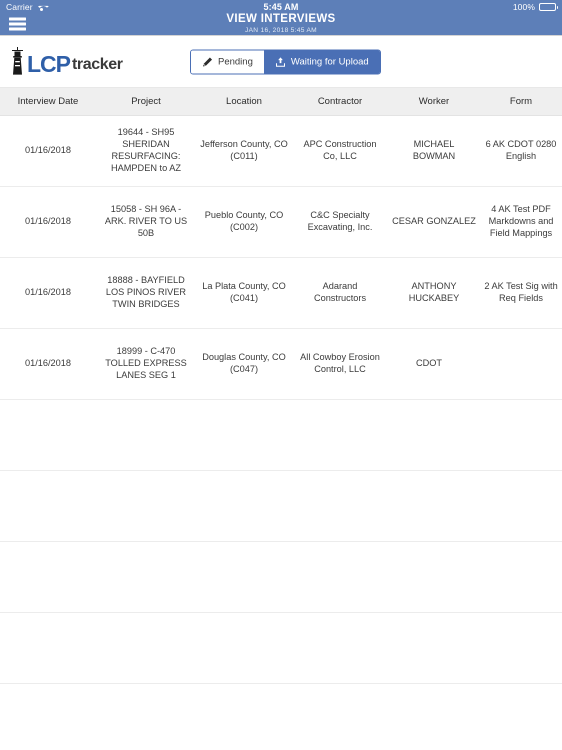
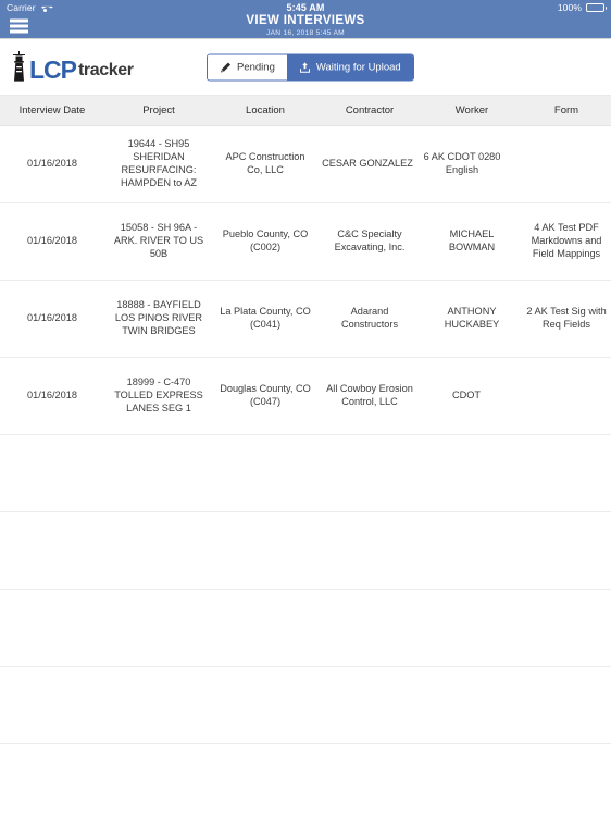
  Carrier
  5:45 AM
  100%
  VIEW INTERVIEWS
  LCP
  tracker
  Pending
  Waiting for Upload
  Interview Date
  Project
  Location
  Contractor
  Worker
  Form
  01/16/2018
  19644 - SH95 SHERIDAN RESURFACING: HAMPDEN to AZ
- Jefferson County, CO (C011)
  APC Construction Co, LLC
- MICHAEL BOWMAN
+ CESAR GONZALEZ
  6 AK CDOT 0280 English
  01/16/2018
  15058 - SH 96A - ARK. RIVER TO US 50B
  Pueblo County, CO (C002)
  C&C Specialty Excavating, Inc.
- CESAR GONZALEZ
+ MICHAEL BOWMAN
  4 AK Test PDF Markdowns and Field Mappings
  01/16/2018
  18888 - BAYFIELD LOS PINOS RIVER TWIN BRIDGES
  La Plata County, CO (C041)
  Adarand Constructors
  ANTHONY HUCKABEY
  2 AK Test Sig with Req Fields
  01/16/2018
  18999 - C-470 TOLLED EXPRESS LANES SEG 1
  Douglas County, CO (C047)
  All Cowboy Erosion Control, LLC
  CDOT
